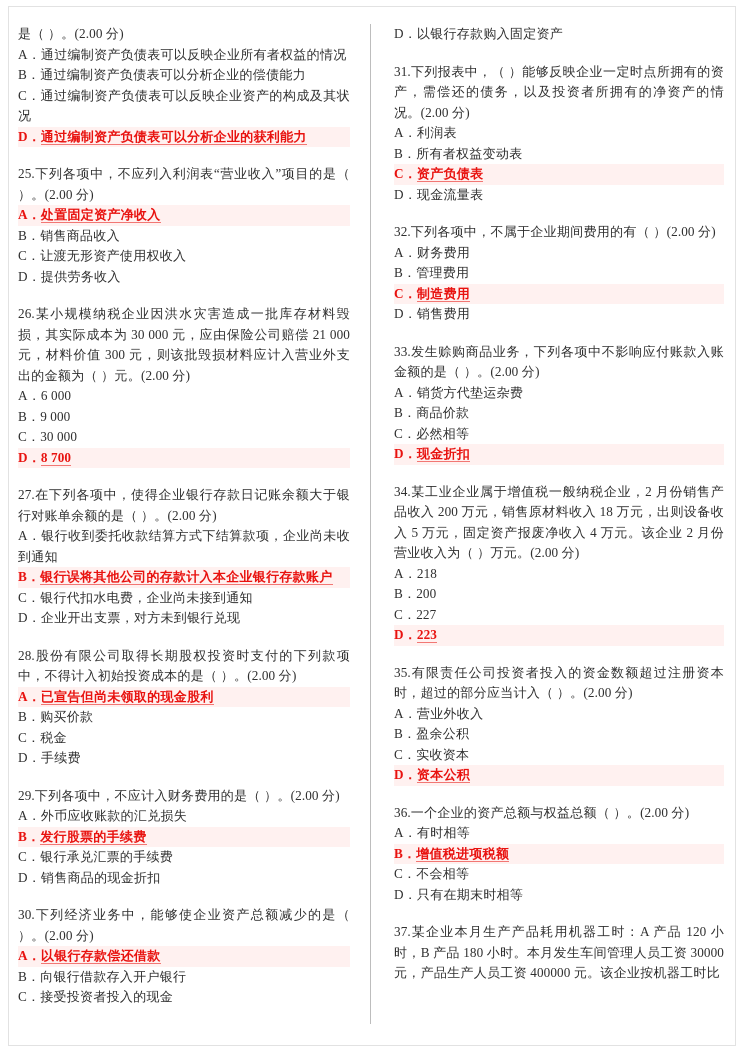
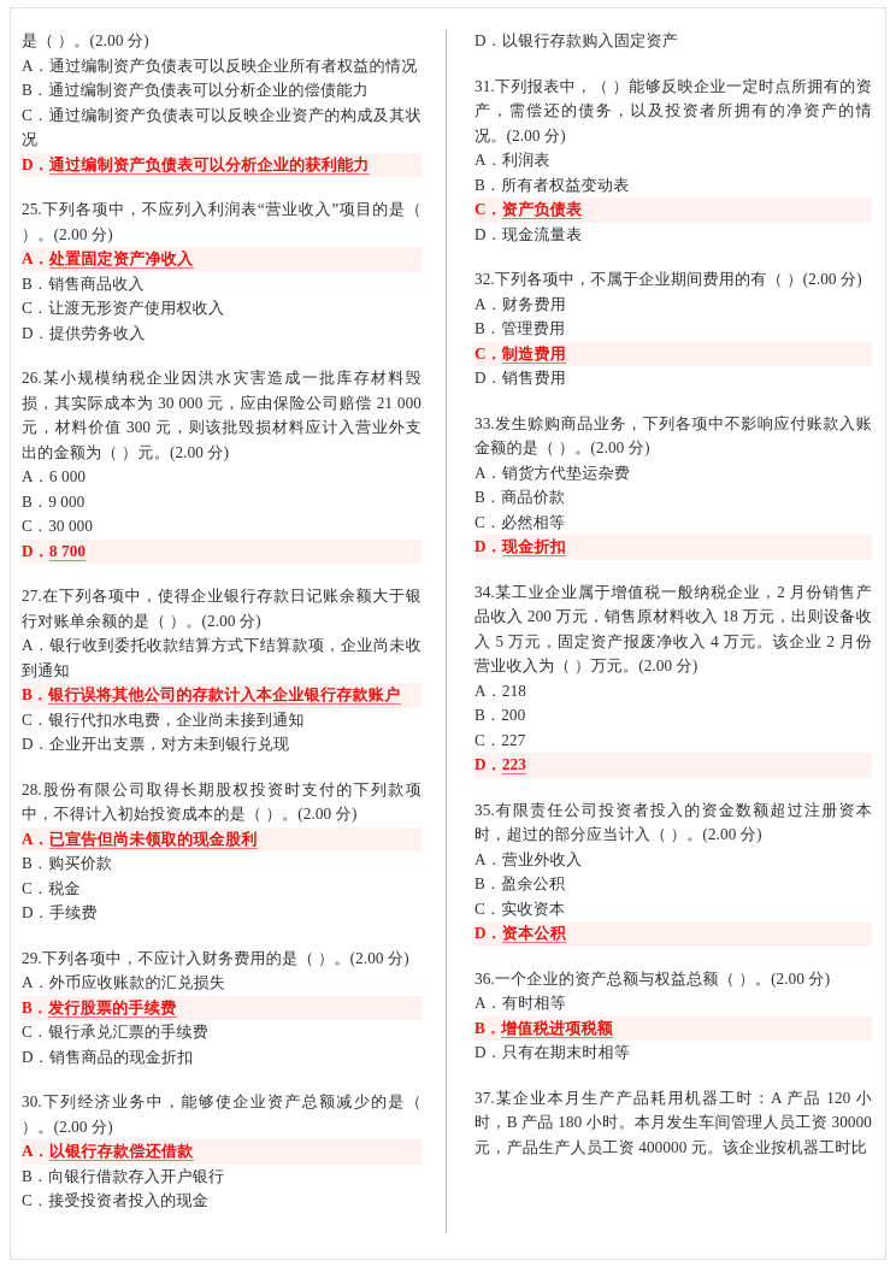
  是（ ）。(2.00 分)
  A．通过编制资产负债表可以反映企业所有者权益的情况
  B．通过编制资产负债表可以分析企业的偿债能力
  C．通过编制资产负债表可以反映企业资产的构成及其状况
  D．通过编制资产负债表可以分析企业的获利能力
  25.下列各项中，不应列入利润表“营业收入”项目的是（ ）。(2.00 分)
  A．处置固定资产净收入
  B．销售商品收入
  C．让渡无形资产使用权收入
  D．提供劳务收入
  26.某小规模纳税企业因洪水灾害造成一批库存材料毁损，其实际成本为 30 000 元，应由保险公司赔偿 21 000 元，材料价值 300 元，则该批毁损材料应计入营业外支出的金额为（ ）元。(2.00 分)
  A．6 000
  B．9 000
  C．30 000
  D．8 700
  27.在下列各项中，使得企业银行存款日记账余额大于银行对账单余额的是（ ）。(2.00 分)
  A．银行收到委托收款结算方式下结算款项，企业尚未收到通知
  B．银行误将其他公司的存款计入本企业银行存款账户
  C．银行代扣水电费，企业尚未接到通知
  D．企业开出支票，对方未到银行兑现
  28.股份有限公司取得长期股权投资时支付的下列款项中，不得计入初始投资成本的是（ ）。(2.00 分)
  A．已宣告但尚未领取的现金股利
  B．购买价款
  C．税金
  D．手续费
  29.下列各项中，不应计入财务费用的是（ ）。(2.00 分)
  A．外币应收账款的汇兑损失
  B．发行股票的手续费
  C．银行承兑汇票的手续费
  D．销售商品的现金折扣
  30.下列经济业务中，能够使企业资产总额减少的是（ ）。(2.00 分)
  A．以银行存款偿还借款
  B．向银行借款存入开户银行
  C．接受投资者投入的现金
  D．以银行存款购入固定资产
  31.下列报表中，（ ）能够反映企业一定时点所拥有的资产，需偿还的债务，以及投资者所拥有的净资产的情况。(2.00 分)
  A．利润表
  B．所有者权益变动表
  C．资产负债表
  D．现金流量表
  32.下列各项中，不属于企业期间费用的有（ ）(2.00 分)
  A．财务费用
  B．管理费用
  C．制造费用
  D．销售费用
  33.发生赊购商品业务，下列各项中不影响应付账款入账金额的是（ ）。(2.00 分)
  A．销货方代垫运杂费
  B．商品价款
  C．必然相等
  D．现金折扣
  34.某工业企业属于增值税一般纳税企业，2 月份销售产品收入 200 万元，销售原材料收入 18 万元，出则设备收入 5 万元，固定资产报废净收入 4 万元。该企业 2 月份营业收入为（ ）万元。(2.00 分)
  A．218
  B．200
  C．227
  D．223
  35.有限责任公司投资者投入的资金数额超过注册资本时，超过的部分应当计入（ ）。(2.00 分)
  A．营业外收入
  B．盈余公积
  C．实收资本
  D．资本公积
  36.一个企业的资产总额与权益总额（ ）。(2.00 分)
  A．有时相等
  B．增值税进项税额
- C．不会相等
  D．只有在期末时相等
  37.某企业本月生产产品耗用机器工时：A 产品 120 小时，B 产品 180 小时。本月发生车间管理人员工资 30000 元，产品生产人员工资 400000 元。该企业按机器工时比
